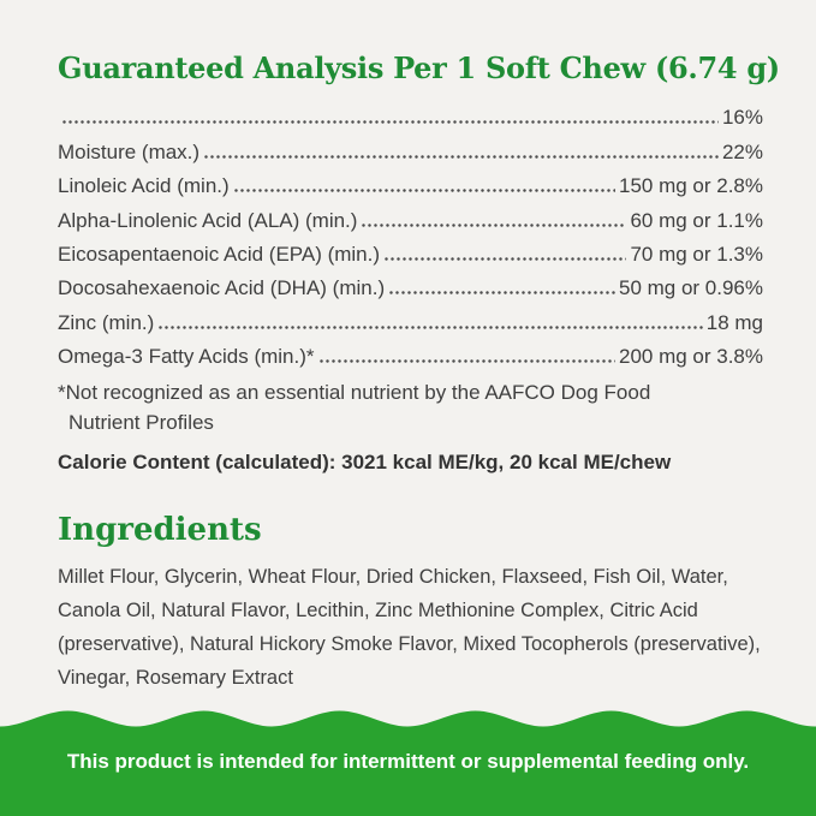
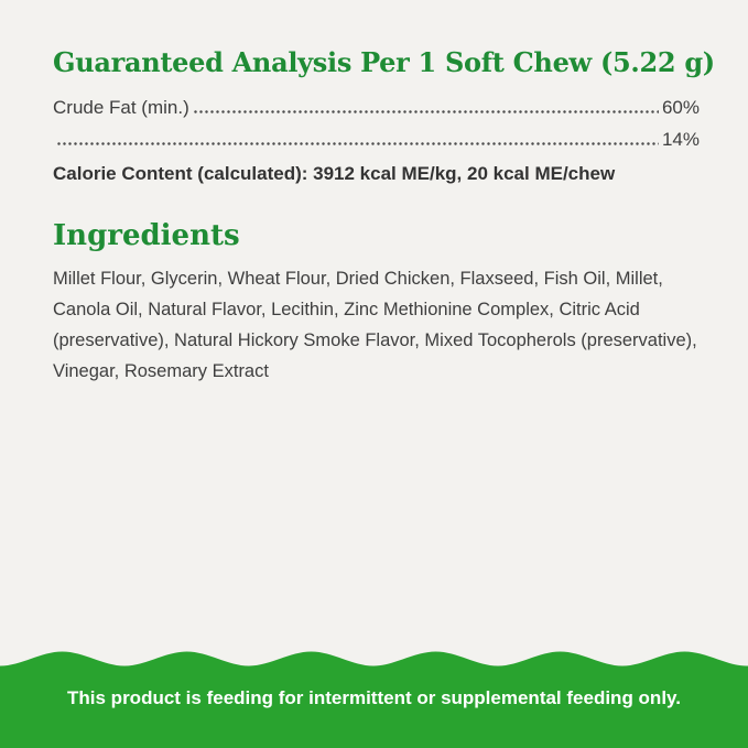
- Guaranteed Analysis Per 1 Soft Chew (6.74 g)
+ Guaranteed Analysis Per 1 Soft Chew (5.22 g)
+ Crude Fat (min.)
- 16%
+ 60%
- Moisture (max.)
- 22%
+ 14%
- Linoleic Acid (min.)
- 150 mg or 2.8%
- Alpha-Linolenic Acid (ALA) (min.)
- 60 mg or 1.1%
- Eicosapentaenoic Acid (EPA) (min.)
- 70 mg or 1.3%
- Docosahexaenoic Acid (DHA) (min.)
- 50 mg or 0.96%
- Zinc (min.)
- 18 mg
- Omega-3 Fatty Acids (min.)*
- 200 mg or 3.8%
- *Not recognized as an essential nutrient by the AAFCO Dog Food Nutrient Profiles
- Calorie Content (calculated): 3021 kcal ME/kg, 20 kcal ME/chew
+ Calorie Content (calculated): 3912 kcal ME/kg, 20 kcal ME/chew
  Ingredients
- Millet Flour, Glycerin, Wheat Flour, Dried Chicken, Flaxseed, Fish Oil, Water, Canola Oil, Natural Flavor, Lecithin, Zinc Methionine Complex, Citric Acid (preservative), Natural Hickory Smoke Flavor, Mixed Tocopherols (preservative), Vinegar, Rosemary Extract
+ Millet Flour, Glycerin, Wheat Flour, Dried Chicken, Flaxseed, Fish Oil, Millet, Canola Oil, Natural Flavor, Lecithin, Zinc Methionine Complex, Citric Acid (preservative), Natural Hickory Smoke Flavor, Mixed Tocopherols (preservative), Vinegar, Rosemary Extract
- This product is intended for intermittent or supplemental feeding only.
+ This product is feeding for intermittent or supplemental feeding only.
